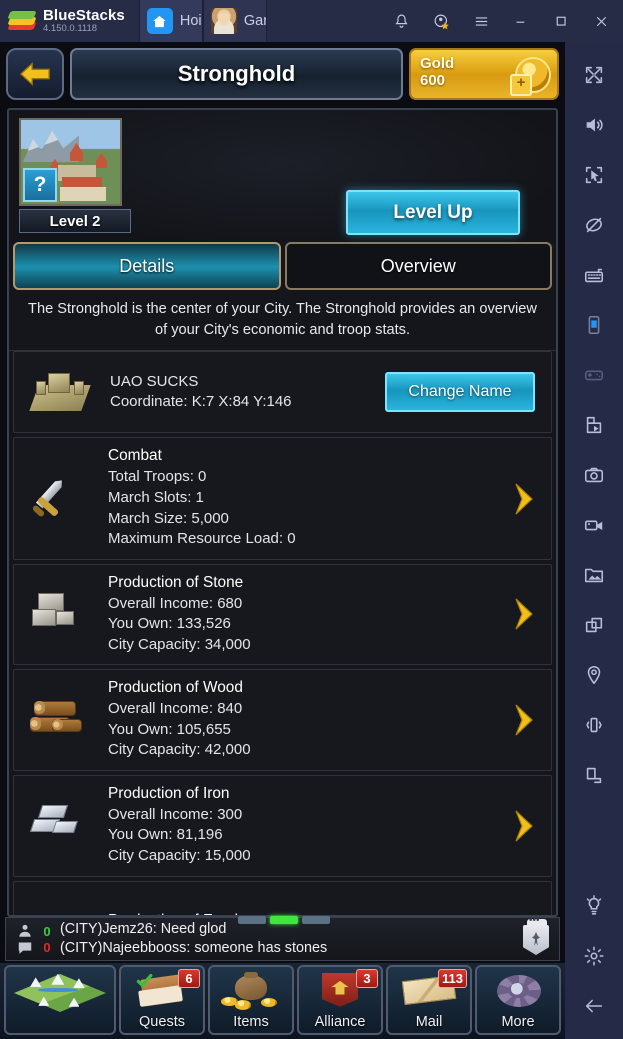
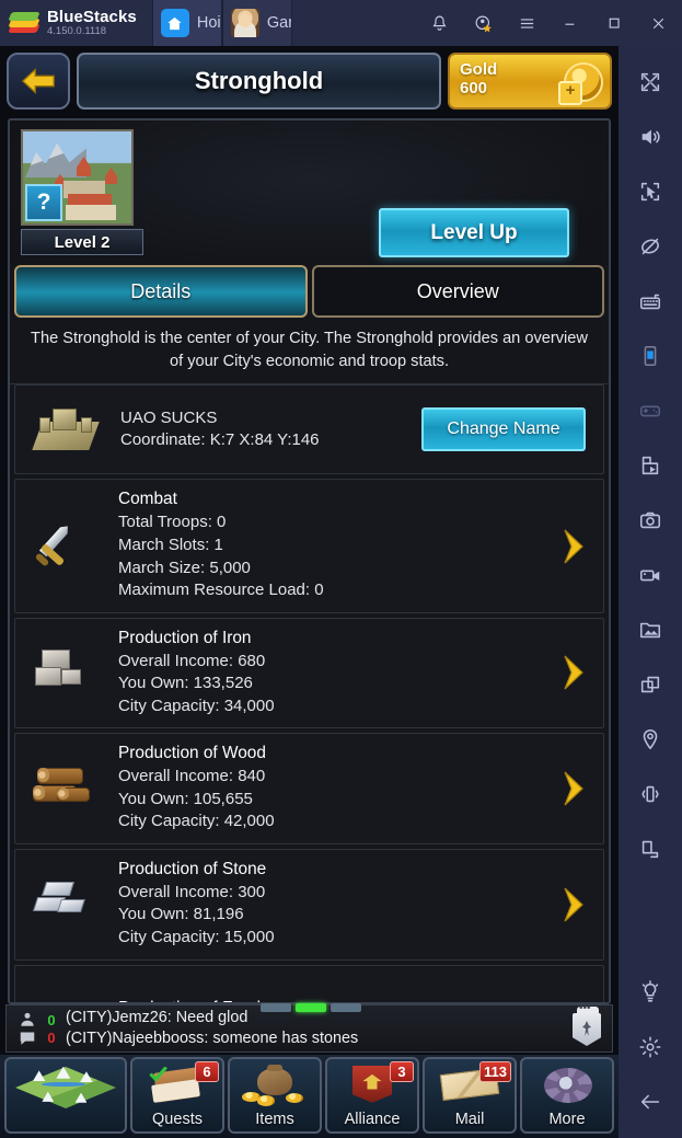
  BlueStacks
  4.150.0.1118
  Hoi
  Gar
  Stronghold
  Gold
  600
  ?
  Level 2
  Level Up
  Details
  Overview
  The Stronghold is the center of your City. The Stronghold provides an overview of your City's economic and troop stats.
  UAO SUCKS
  Coordinate: K:7 X:84 Y:146
  Change Name
  Combat
  Total Troops: 0
  March Slots: 1
  March Size: 5,000
  Maximum Resource Load: 0
- Production of Stone
+ Production of Iron
  Overall Income: 680
  You Own: 133,526
  City Capacity: 34,000
  Production of Wood
  Overall Income: 840
  You Own: 105,655
  City Capacity: 42,000
- Production of Iron
+ Production of Stone
  Overall Income: 300
  You Own: 81,196
  City Capacity: 15,000
  0
  0
  (CITY)Jemz26: Need glod
  (CITY)Najeebbooss: someone has stones
  6
  Quests
  Items
  3
  Alliance
  113
  Mail
  More
